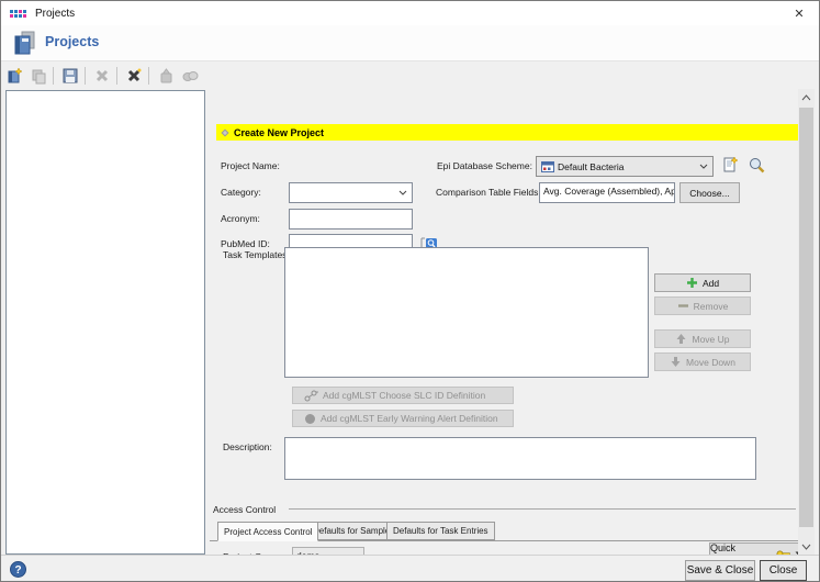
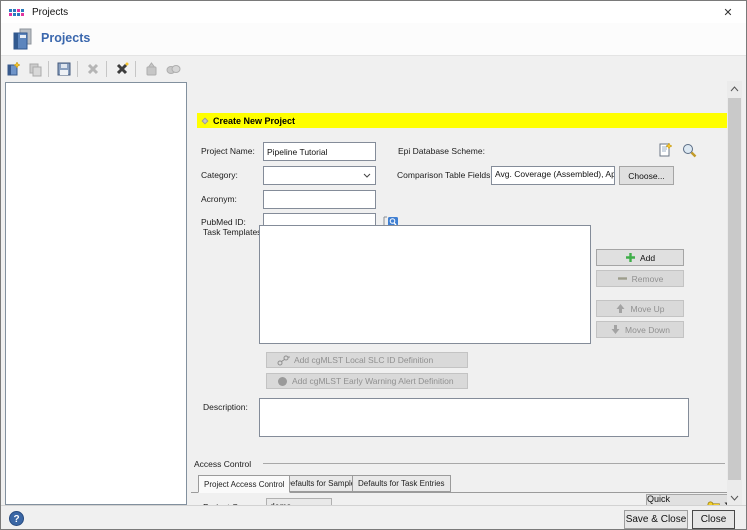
  Projects
  ✕
  Projects
  Create New Project
  Project Name:
+ Pipeline Tutorial
  Epi Database Scheme:
- Default Bacteria
  Category:
  Comparison Table Fields
  Avg. Coverage (Assembled), Ap
  Choose...
  Acronym:
  PubMed ID:
  Task Template
  Add
  Remove
  Move Up
  Move Down
- Add cgMLST Choose SLC ID Definition
+ Add cgMLST Local SLC ID Definition
  Add cgMLST Early Warning Alert Definition
  Description:
  Access Control
  Project Access Control
  efaults for Sampl
  Defaults for Task Entries
  ?
  Save & Close
  Close
